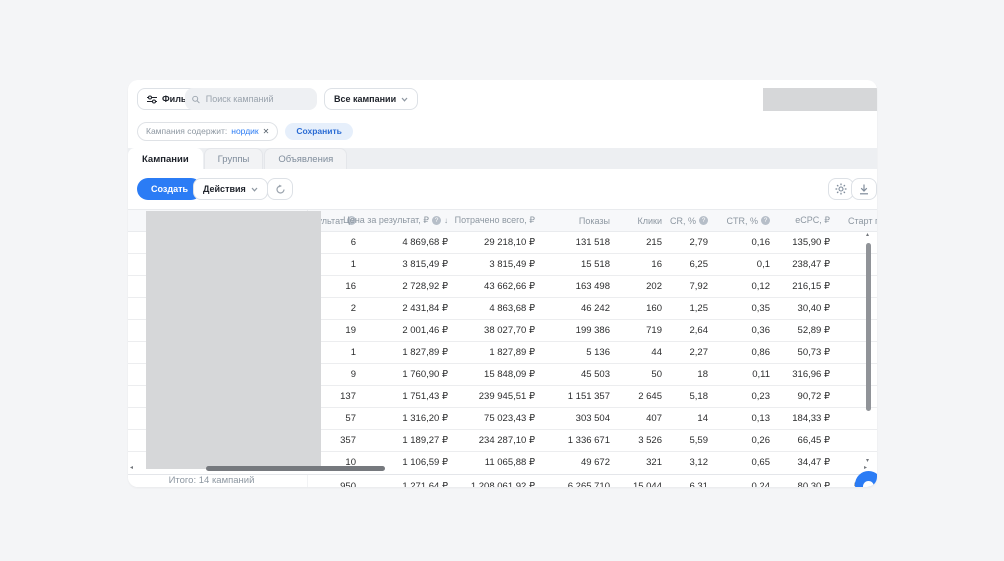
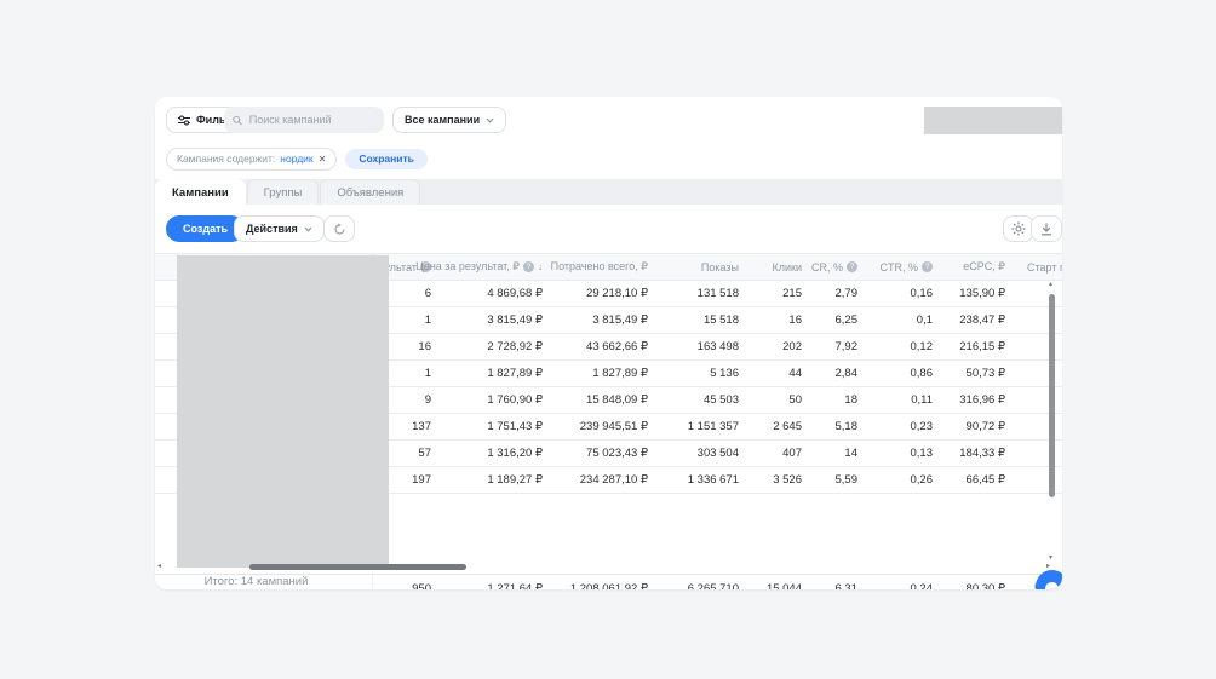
  Поиск кампаний
  Все кампании
  Кампания содержит:
  нордик
  ✕
  Сохранить
  Кампании
  Группы
  Объявления
  Создать
  Действия
  Цена за результат, ₽
  ↓
  Потрачено всего, ₽
  Показы
  Клики
  CR, %
  CTR, %
  eCPC, ₽
  Старт
  6
  4 869,68 ₽
  29 218,10 ₽
  131 518
  215
  2,79
  0,16
  135,90 ₽
  1
  3 815,49 ₽
  3 815,49 ₽
  15 518
  16
  6,25
  0,1
  238,47 ₽
  16
  2 728,92 ₽
  43 662,66 ₽
  163 498
  202
  7,92
  0,12
  216,15 ₽
- 2
- 2 431,84 ₽
- 4 863,68 ₽
- 46 242
- 160
- 1,25
- 0,35
- 30,40 ₽
- 19
- 2 001,46 ₽
- 38 027,70 ₽
- 199 386
- 719
- 2,64
- 0,36
- 52,89 ₽
  1
  1 827,89 ₽
  1 827,89 ₽
  5 136
  44
- 2,27
+ 2,84
  0,86
  50,73 ₽
  9
  1 760,90 ₽
  15 848,09 ₽
  45 503
  50
  18
  0,11
  316,96 ₽
  137
  1 751,43 ₽
  239 945,51 ₽
  1 151 357
  2 645
  5,18
  0,23
  90,72 ₽
  57
  1 316,20 ₽
  75 023,43 ₽
  303 504
  407
  14
  0,13
  184,33 ₽
- 357
+ 197
  1 189,27 ₽
  234 287,10 ₽
  1 336 671
  3 526
  5,59
  0,26
  66,45 ₽
- 10
- 1 106,59 ₽
- 11 065,88 ₽
- 49 672
- 321
- 3,12
- 0,65
- 34,47 ₽
  Итого: 14 кампаний
  950
  1 271,64 ₽
  1 208 061,92 ₽
  6 265 710
  15 044
  6,31
  0,24
  80,30 ₽
